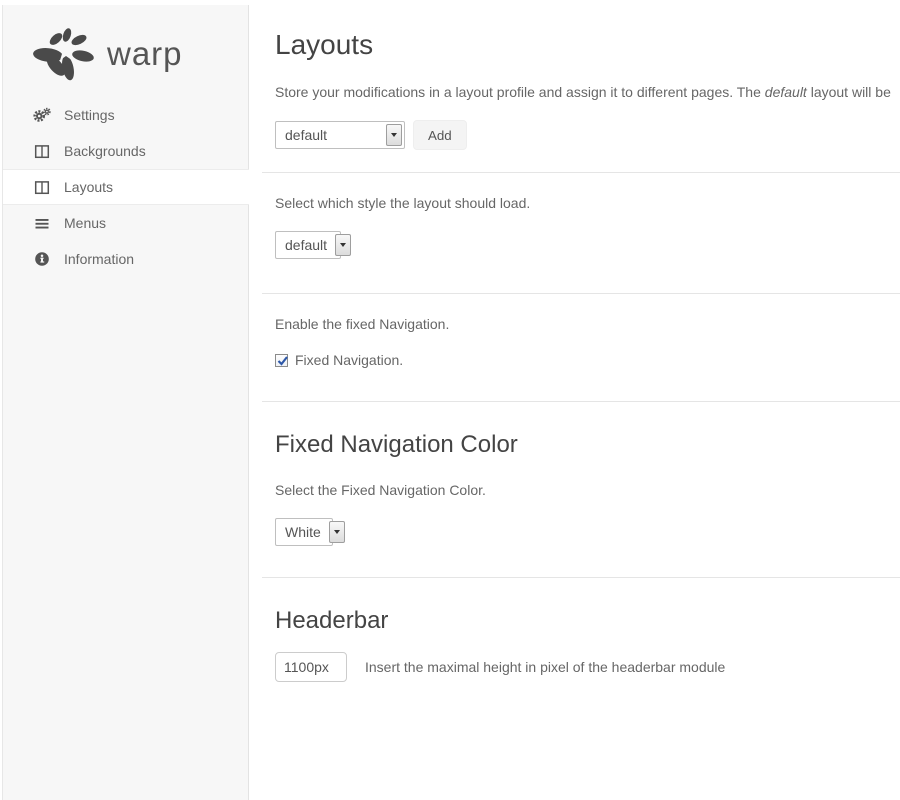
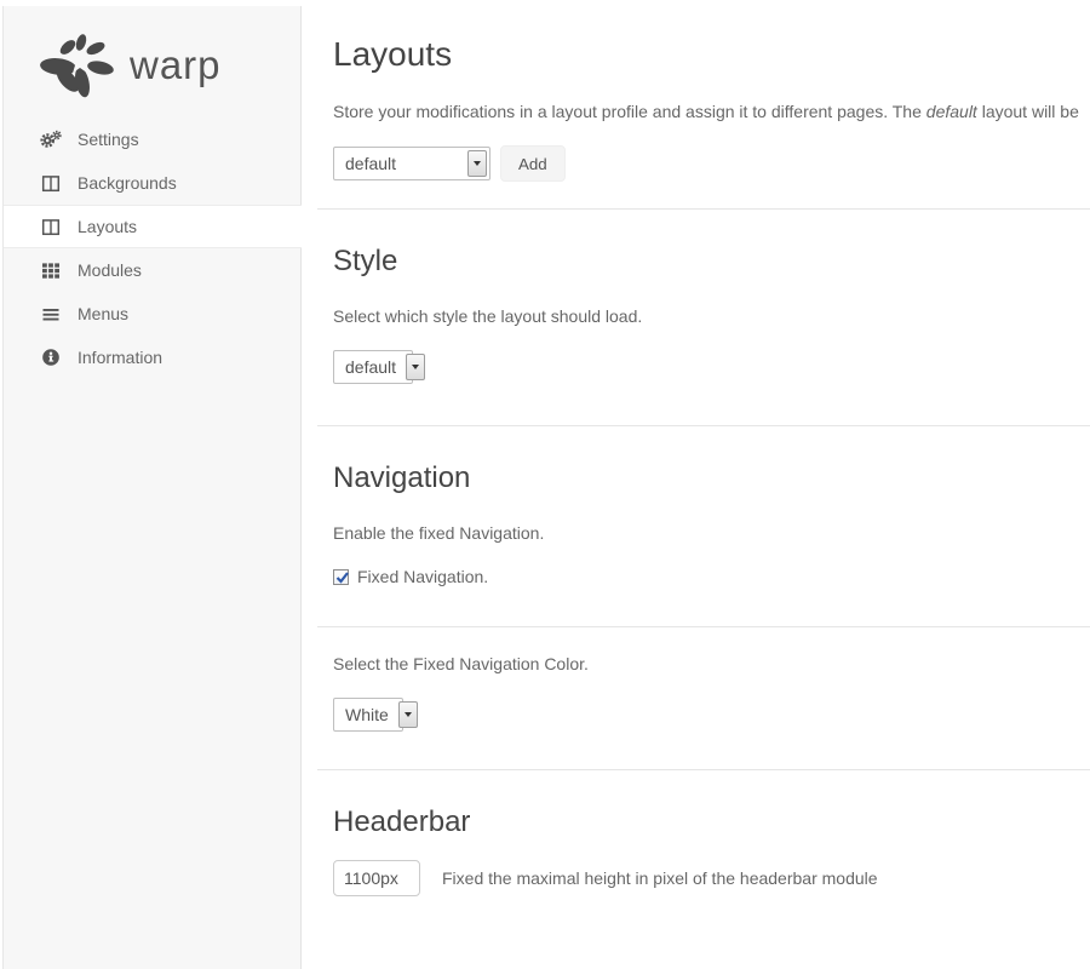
  warp
  Settings
  Backgrounds
  Layouts
+ Modules
  Menus
  Information
  Layouts
  Store your modifications in a layout profile and assign it to different pages. The default layout will be
  default
  Add
+ Style
  Select which style the layout should load.
  default
+ Navigation
  Enable the fixed Navigation.
  Fixed Navigation.
- Fixed Navigation Color
  Select the Fixed Navigation Color.
  White
  Headerbar
  1100px
- Insert the maximal height in pixel of the headerbar module
+ Fixed the maximal height in pixel of the headerbar module
